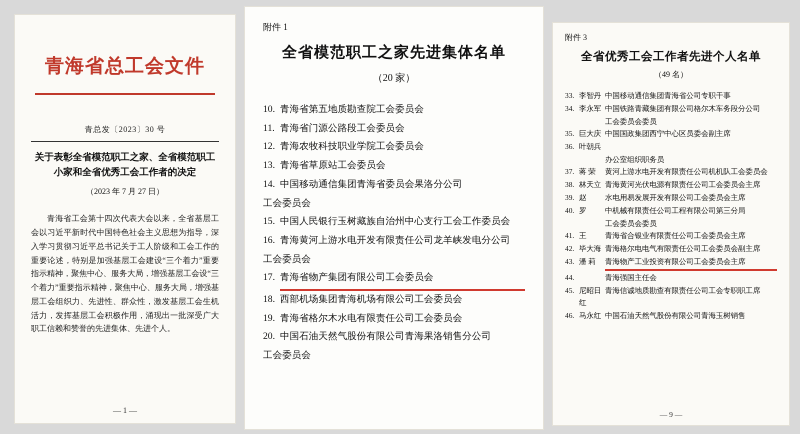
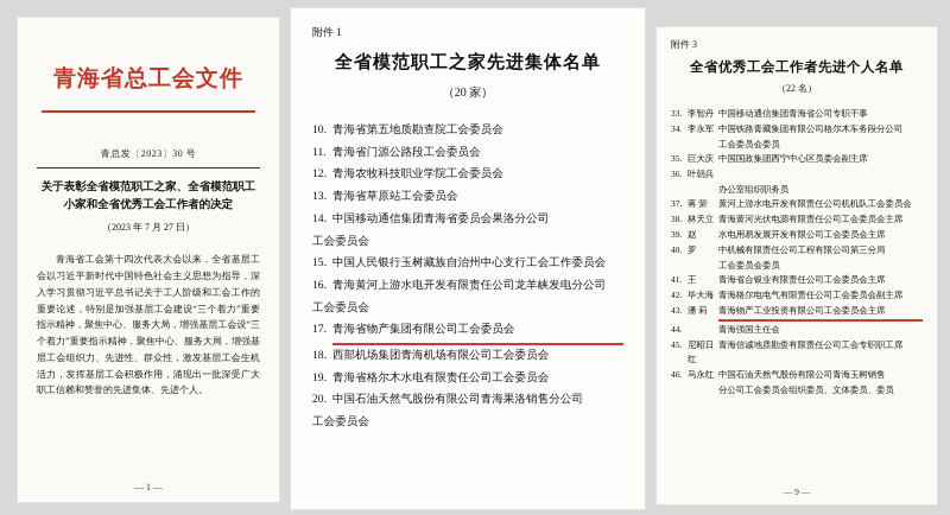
  青海省总工会文件
  青总发〔2023〕30 号
  关于表彰全省模范职工之家、全省模范职工小家和全省优秀工会工作者的决定
  （2023 年 7 月 27 日）
  青海省工会第十四次代表大会以来，全省基层工会以习近平新时代中国特色社会主义思想为指导，深入学习贯彻习近平总书记关于工人阶级和工会工作的重要论述，特别是加强基层工会建设“三个着力”重要指示精神，聚焦中心、服务大局，增强基层工会设“三个着力”重要指示精神，聚焦中心、服务大局，增强基层工会组织力、先进性、群众性，激发基层工会生机活力，发挥基层工会积极作用，涌现出一批深受广大职工信赖和赞誉的先进集体、先进个人。
  — 1 —
  附件 1
  全省模范职工之家先进集体名单
  （20 家）
  10.
  青海省第五地质勘查院工会委员会
  11.
  青海省门源公路段工会委员会
  12.
  青海农牧科技职业学院工会委员会
  13.
  青海省草原站工会委员会
  14.
  中国移动通信集团青海省委员会果洛分公司
  工会委员会
  15.
  中国人民银行玉树藏族自治州中心支行工会工作委员会
  16.
  青海黄河上游水电开发有限责任公司龙羊峡发电分公司
  工会委员会
  17.
  青海省物产集团有限公司工会委员会
  18.
  西部机场集团青海机场有限公司工会委员会
  19.
  青海省格尔木水电有限责任公司工会委员会
  20.
  中国石油天然气股份有限公司青海果洛销售分公司
  工会委员会
  附件 3
  全省优秀工会工作者先进个人名单
- （49 名）
+ （22 名）
  33.
  李智丹
  中国移动通信集团青海省公司专职干事
  34.
  李永军
  中国铁路青藏集团有限公司格尔木车务段分公司
  工会委员会委员
  35.
  巨大庆
  中国国政集团西宁中心区员委会副主席
  36.
  叶朝兵
  办公室组织职务员
  37.
  蒋 荣
  黄河上游水电开发有限责任公司机机队工会委员会
  38.
  林天立
  青海黄河光伏电源有限责任公司工会委员会主席
  39.
  赵
  水电用易发展开发有限公司工会委员会主席
  40.
  罗
  中机械有限责任公司工程有限公司第三分局
  工会委员会委员
  41.
  王
  青海省合银业有限责任公司工会委员会主席
  42.
  毕大海
  青海格尔电电气有限责任公司工会委员会副主席
  43.
  潘 莉
  青海物产工业投资有限公司工会委员会主席
  44.
  青海强国主任会
  45.
  尼昭日红
  青海信诚地质勘查有限责任公司工会专职职工席
  46.
  马永红
  中国石油天然气股份有限公司青海玉树销售
+ 分公司工会委员会组织委员、文体委员、委员
  — 9 —
